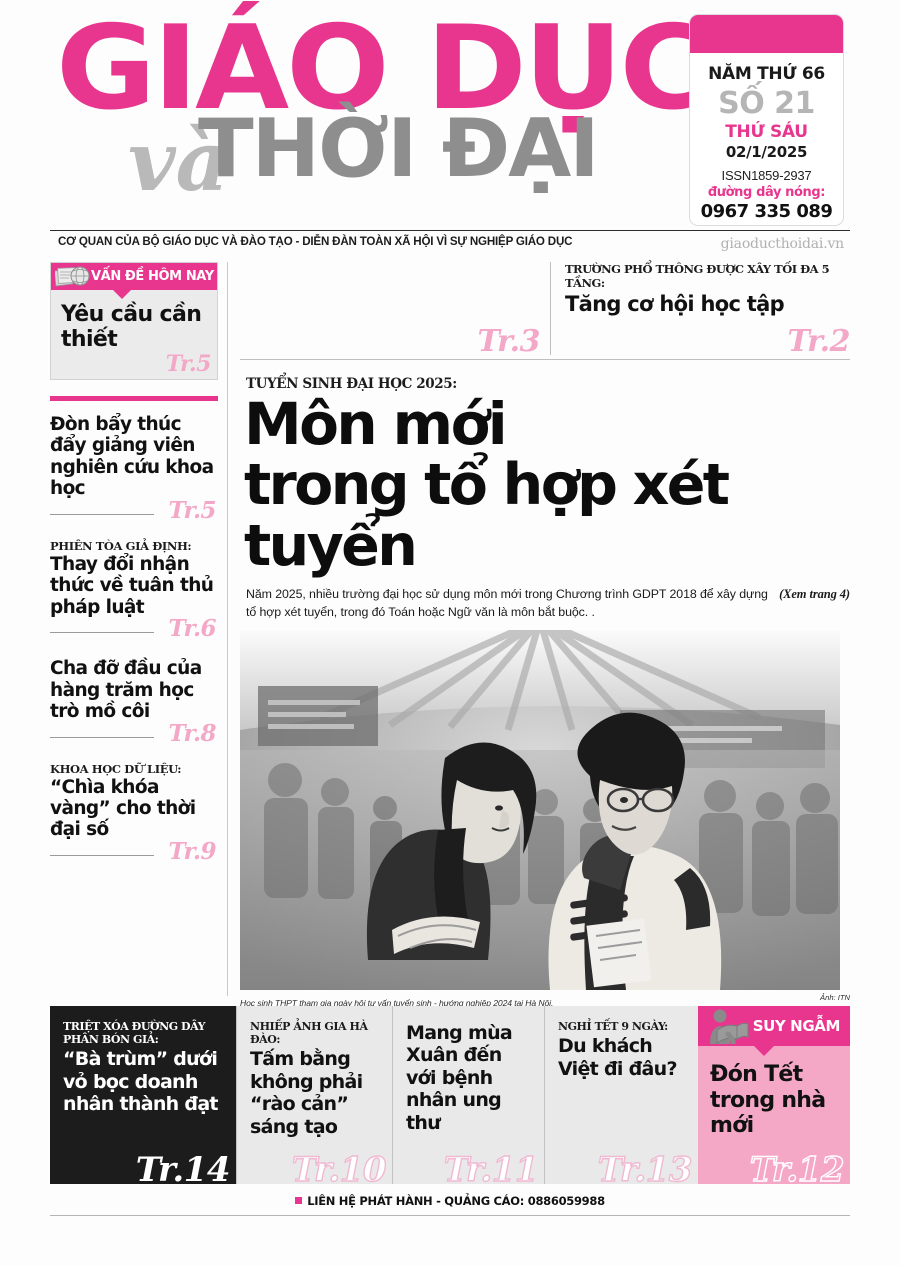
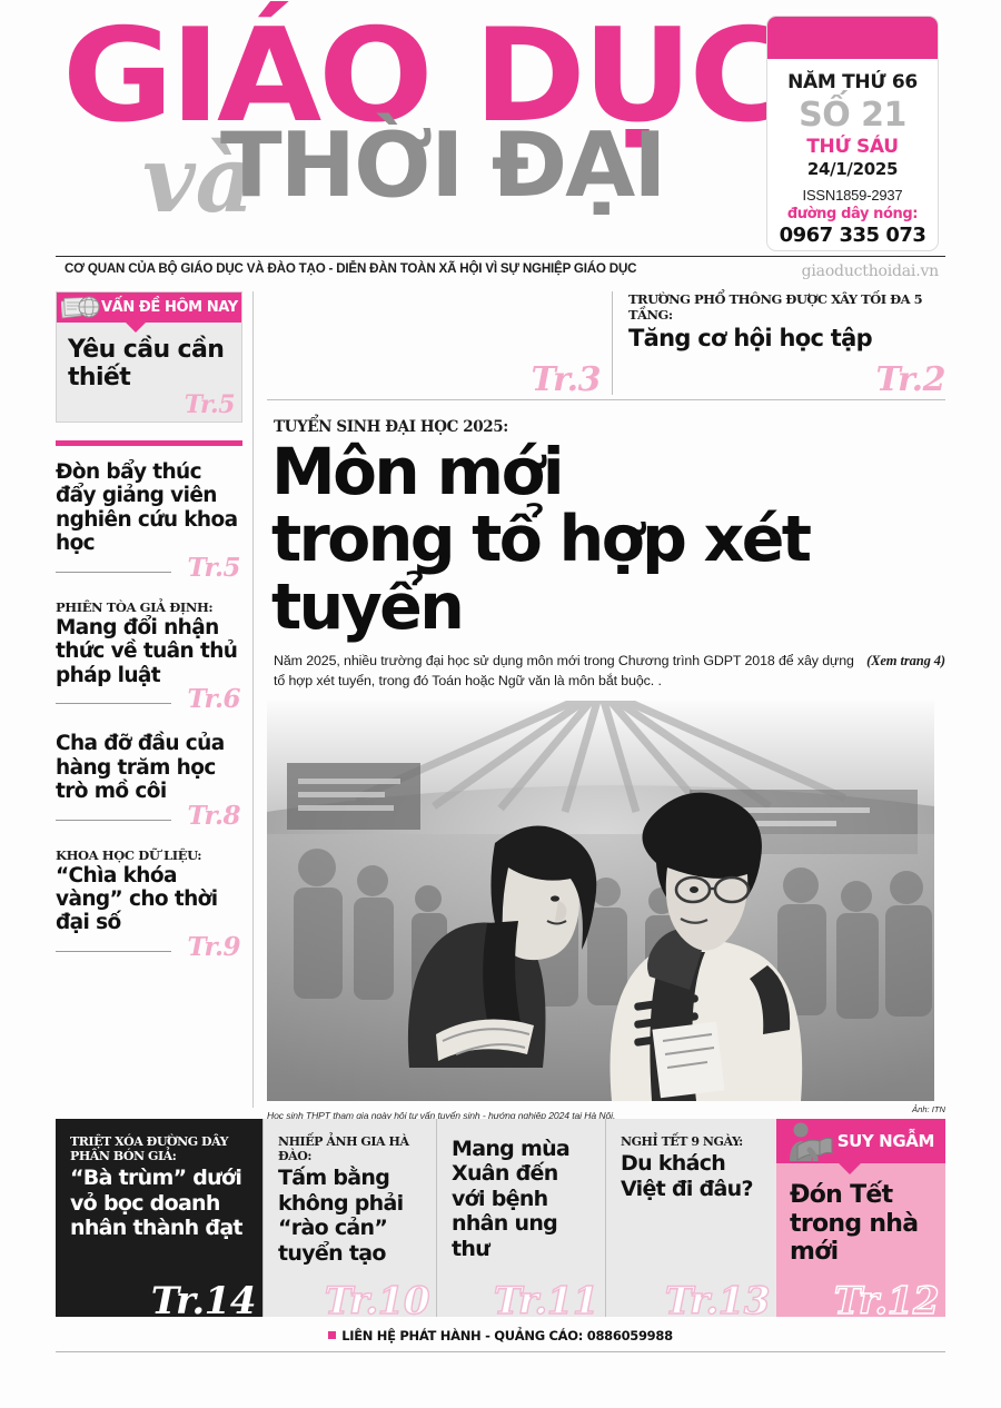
  GIÁO DỤC
  và
  THỜI ĐẠI
  NĂM THỨ 66
  SỐ 21
  THỨ SÁU
- 02/1/2025
+ 24/1/2025
  ISSN1859-2937
  đường dây nóng:
- 0967 335 089
+ 0967 335 073
  CƠ QUAN CỦA BỘ GIÁO DỤC VÀ ĐÀO TẠO - DIỄN ĐÀN TOÀN XÃ HỘI VÌ SỰ NGHIỆP GIÁO DỤC
  giaoducthoidai.vn
  VẤN ĐỀ HÔM NAY
  Yêu cầu cần thiết
  Tr.5
  Đòn bẩy thúc đẩy giảng viên nghiên cứu khoa học
  Tr.5
  PHIÊN TÒA GIẢ ĐỊNH:
- Thay đổi nhận thức về tuân thủ pháp luật
+ Mang đổi nhận thức về tuân thủ pháp luật
  Tr.6
  Cha đỡ đầu của hàng trăm học trò mồ côi
  Tr.8
  KHOA HỌC DỮ LIỆU:
  “Chìa khóa vàng” cho thời đại số
  Tr.9
  Tr.3
  TRƯỜNG PHỔ THÔNG ĐƯỢC XÂY TỐI ĐA 5 TẦNG:
  Tăng cơ hội học tập
  Tr.2
  TUYỂN SINH ĐẠI HỌC 2025:
  Môn mới
  trong tổ hợp xét tuyển
  (Xem trang 4)
  Năm 2025, nhiều trường đại học sử dụng môn mới trong Chương trình GDPT 2018 để xây dựng tổ hợp xét tuyển, trong đó Toán hoặc Ngữ văn là môn bắt buộc. .
  Học sinh THPT tham gia ngày hội tư vấn tuyển sinh - hướng nghiệp 2024 tại Hà Nội.
  Ảnh: ITN
  TRIỆT XÓA ĐƯỜNG DÂY PHÂN BÓN GIẢ:
  “Bà trùm” dưới vỏ bọc doanh nhân thành đạt
  Tr.14
  NHIẾP ẢNH GIA HÀ ĐÀO:
- Tấm bằng không phải “rào cản” sáng tạo
+ Tấm bằng không phải “rào cản” tuyển tạo
  Tr.10
  Mang mùa Xuân đến với bệnh nhân ung thư
  Tr.11
  NGHỈ TẾT 9 NGÀY:
  Du khách Việt đi đâu?
  Tr.13
  SUY NGẪM
  Đón Tết trong nhà mới
  Tr.12
  LIÊN HỆ PHÁT HÀNH - QUẢNG CÁO: 0886059988
